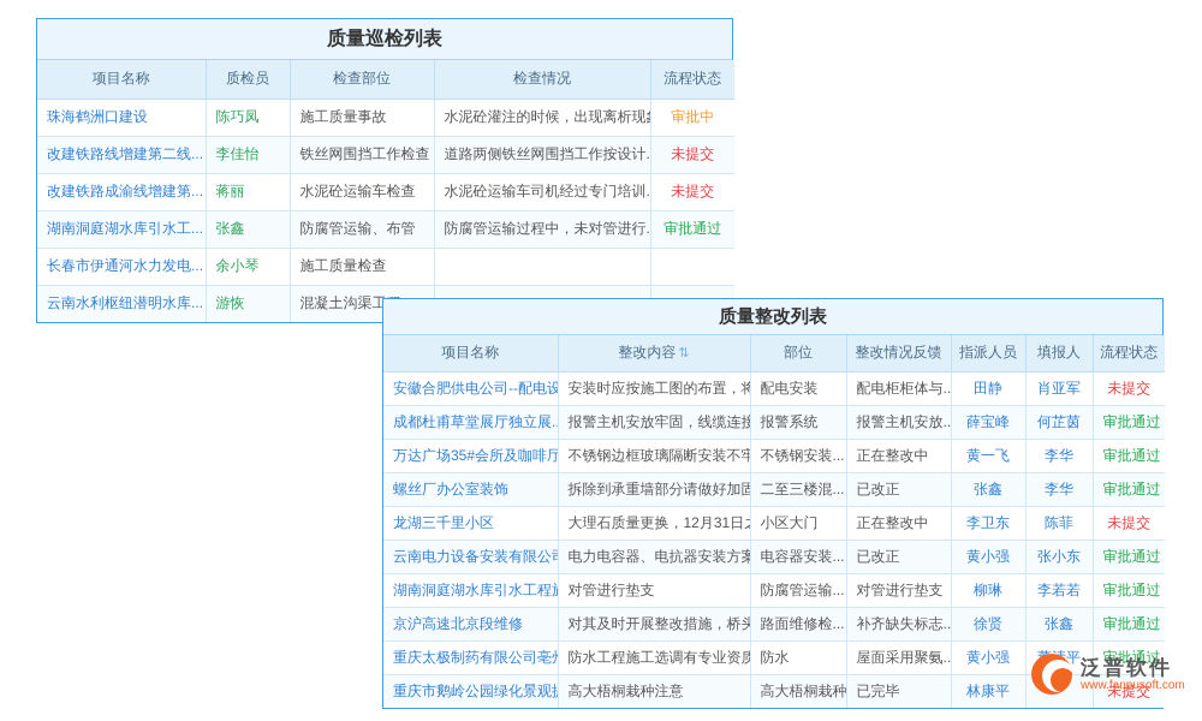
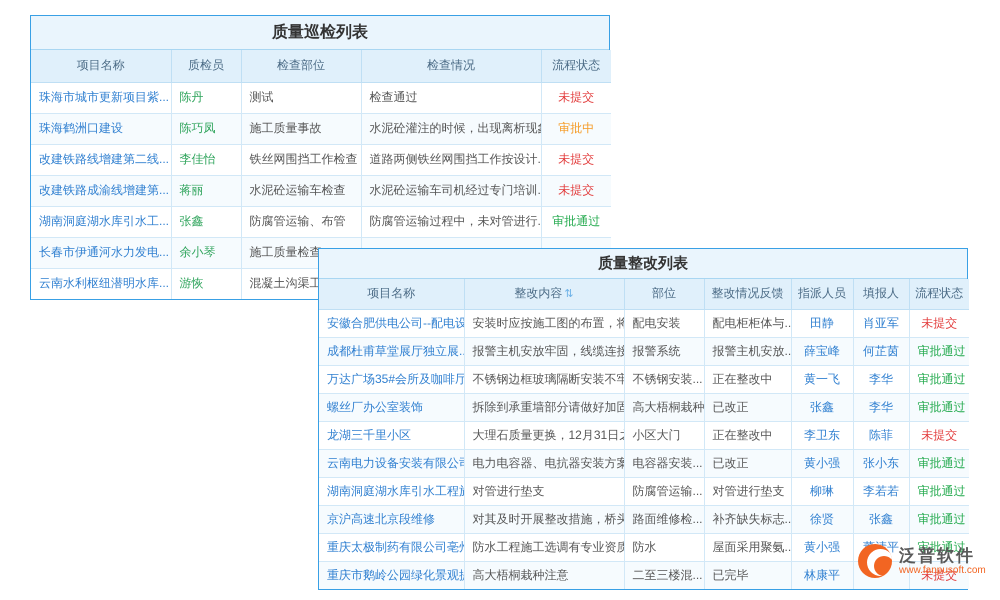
  质量巡检列表
  项目名称	质检员	检查部位	检查情况	流程状态
+ 珠海市城市更新项目紫...	陈丹	测试	检查通过	未提交
  珠海鹤洲口建设	陈巧凤	施工质量事故	水泥砼灌注的时候，出现离析现	审批中
  改建铁路线增建第二线...	李佳怡	铁丝网围挡工作检查	道路两侧铁丝网围挡工作按设计.	未提交
  改建铁路成渝线增建第...	蒋丽	水泥砼运输车检查	水泥砼运输车司机经过专门培训.	未提交
  湖南洞庭湖水库引水工...	张鑫	防腐管运输、布管	防腐管运输过程中，未对管进行.	审批通过
  长春市伊通河水力发电...	余小琴	施工质量检查
  云南水利枢纽潜明水库...	游恢	混凝土沟渠工
  质量整改列表
  项目名称	整改内容 ⇅	部位	整改情况反馈	指派人员	填报人	流程状态
  安徽合肥供电公司--配电设	安装时应按施工图的布置，将	配电安装	配电柜柜体与..	田静	肖亚军	未提交
  成都杜甫草堂展厅独立展.	报警主机安放牢固，线缆连接	报警系统	报警主机安放..	薛宝峰	何芷茵	审批通过
  万达广场35#会所及咖啡厅	不锈钢边框玻璃隔断安装不牢	不锈钢安装...	正在整改中	黄一飞	李华	审批通过
- 螺丝厂办公室装饰	拆除到承重墙部分请做好加固	二至三楼混...	已改正	张鑫	李华	审批通过
+ 螺丝厂办公室装饰	拆除到承重墙部分请做好加固	高大梧桐栽种	已改正	张鑫	李华	审批通过
  龙湖三千里小区	大理石质量更换，12月31日	小区大门	正在整改中	李卫东	陈菲	未提交
  云南电力设备安装有限公	电力电容器、电抗器安装方案	电容器安装...	已改正	黄小强	张小东	审批通过
  湖南洞庭湖水库引水工程	对管进行垫支	防腐管运输...	对管进行垫支	柳琳	李若若	审批通过
  京沪高速北京段维修	对其及时开展整改措施，桥头	路面维修检...	补齐缺失标志..	徐贤	张鑫	审批通过
  重庆太极制药有限公司亳	防水工程施工选调有专业资质	防水	屋面采用聚氨..	黄小强	平	审批通过
- 重庆市鹅岭公园绿化景观	高大梧桐栽种注意	高大梧桐栽种	已完毕	林康平		未提交
+ 重庆市鹅岭公园绿化景观	高大梧桐栽种注意	二至三楼混...	已完毕	林康平		未提交
  泛普软件
  www.fanpusoft.com
